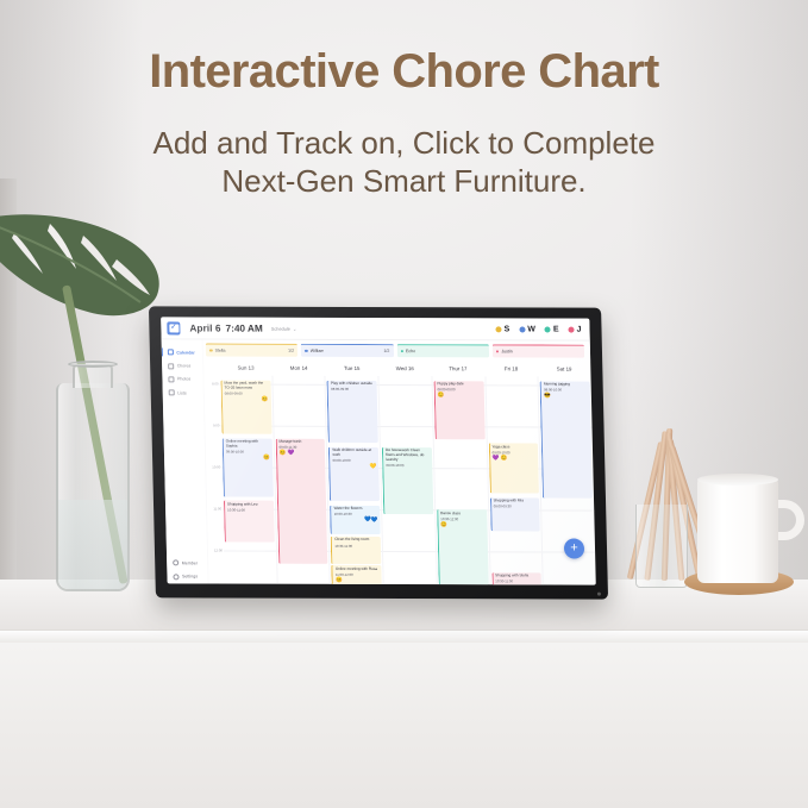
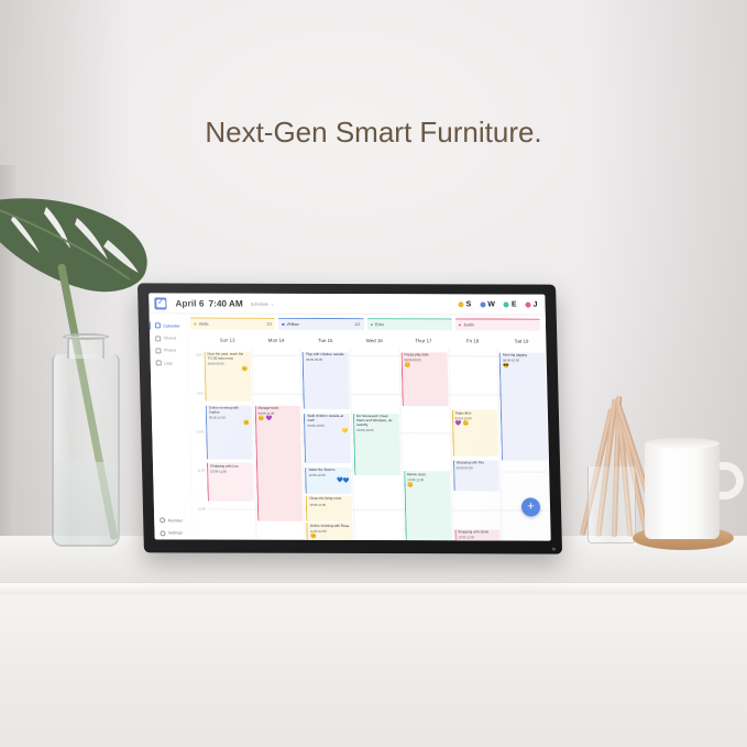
- Interactive Chore Chart
- Add and Track on, Click to Complete
  Next-Gen Smart Furniture.
